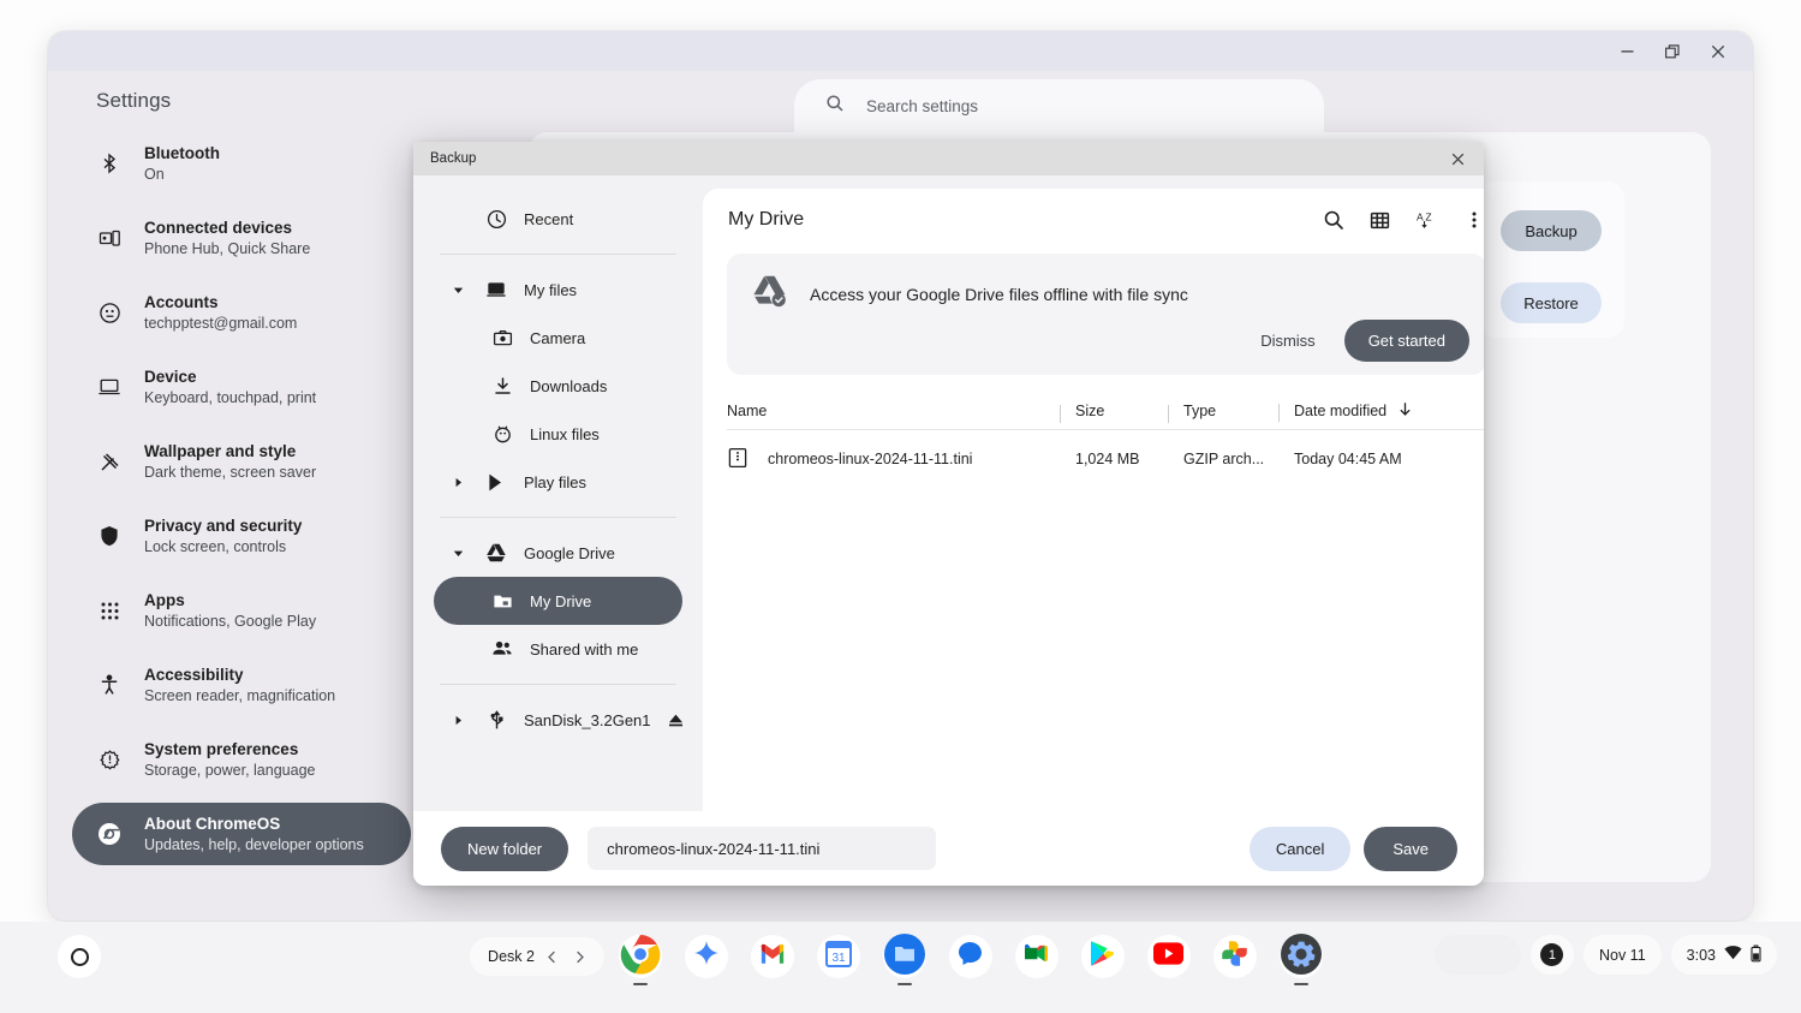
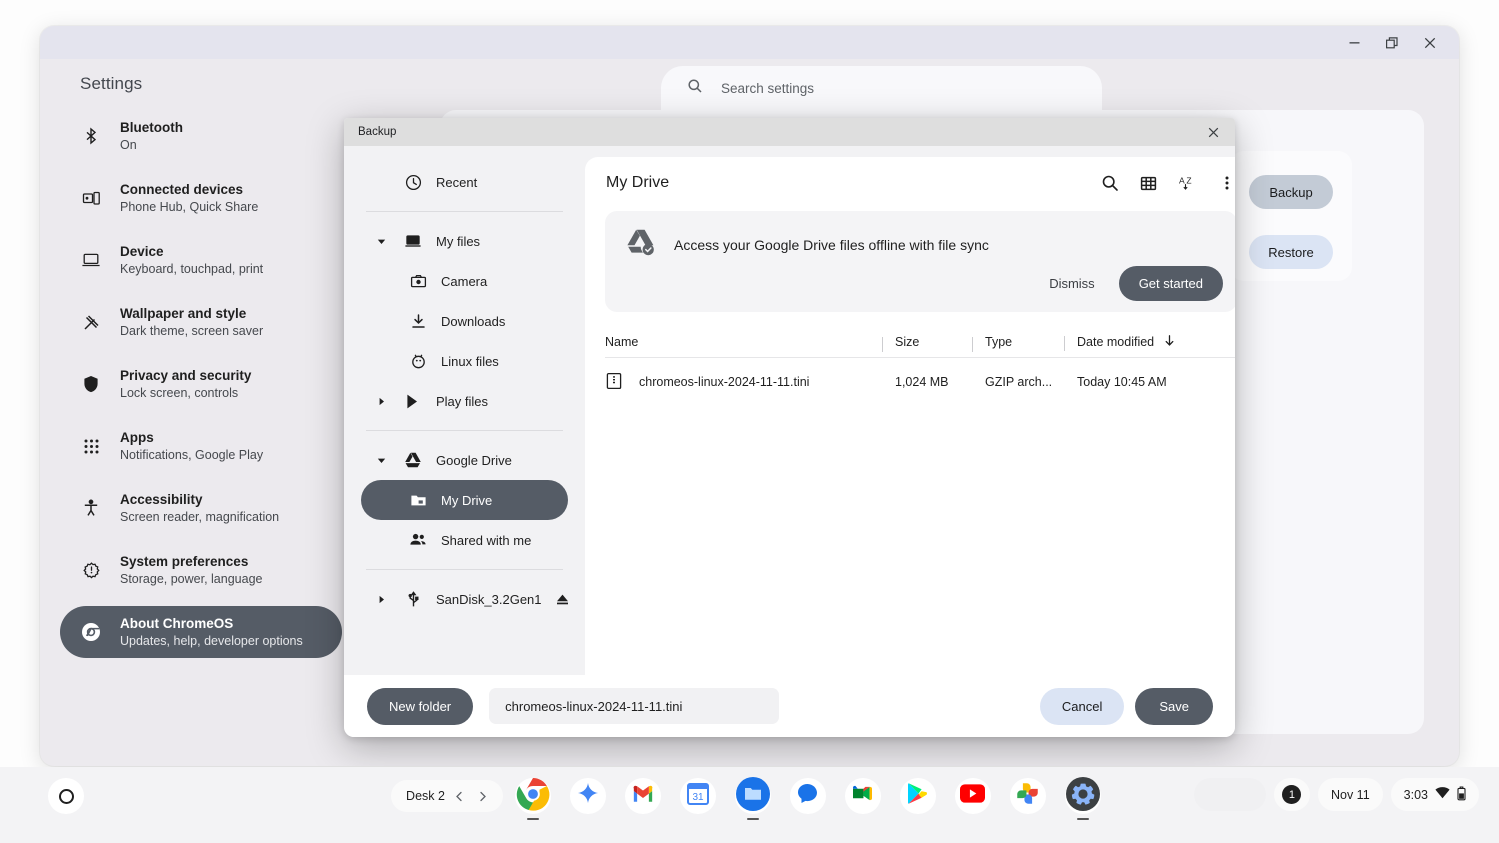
  Settings
  Search settings
  Bluetooth
  On
  Connected devices
  Phone Hub, Quick Share
- Accounts
- techpptest@gmail.com
  Device
  Keyboard, touchpad, print
  Wallpaper and style
  Dark theme, screen saver
  Privacy and security
  Lock screen, controls
  Apps
  Notifications, Google Play
  Accessibility
  Screen reader, magnification
  System preferences
  Storage, power, language
  About ChromeOS
  Updates, help, developer options
  Backup
  Restore
  Backup
  Recent
  My files
  Camera
  Downloads
  Linux files
  Play files
  Google Drive
  My Drive
  Shared with me
  SanDisk_3.2Gen1
  My Drive
  A
  Z
  Access your Google Drive files offline with file sync
  Dismiss
  Get started
  Name
  Size
  Type
  Date modified
  chromeos-linux-2024-11-11.tini
  1,024 MB
  GZIP arch...
- Today 04:45 AM
+ Today 10:45 AM
  New folder
  chromeos-linux-2024-11-11.tini
  Cancel
  Save
  Desk 2
  31
  1
  Nov 11
  3:03
